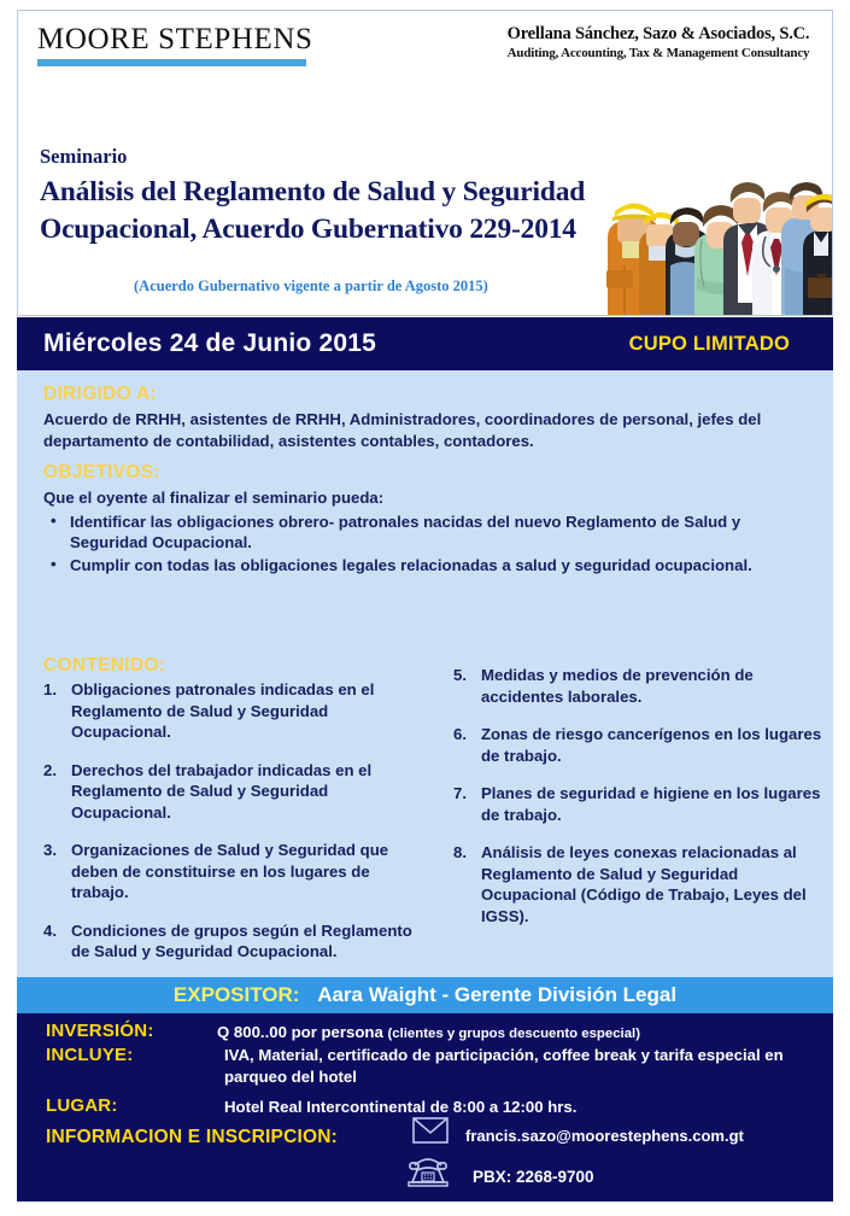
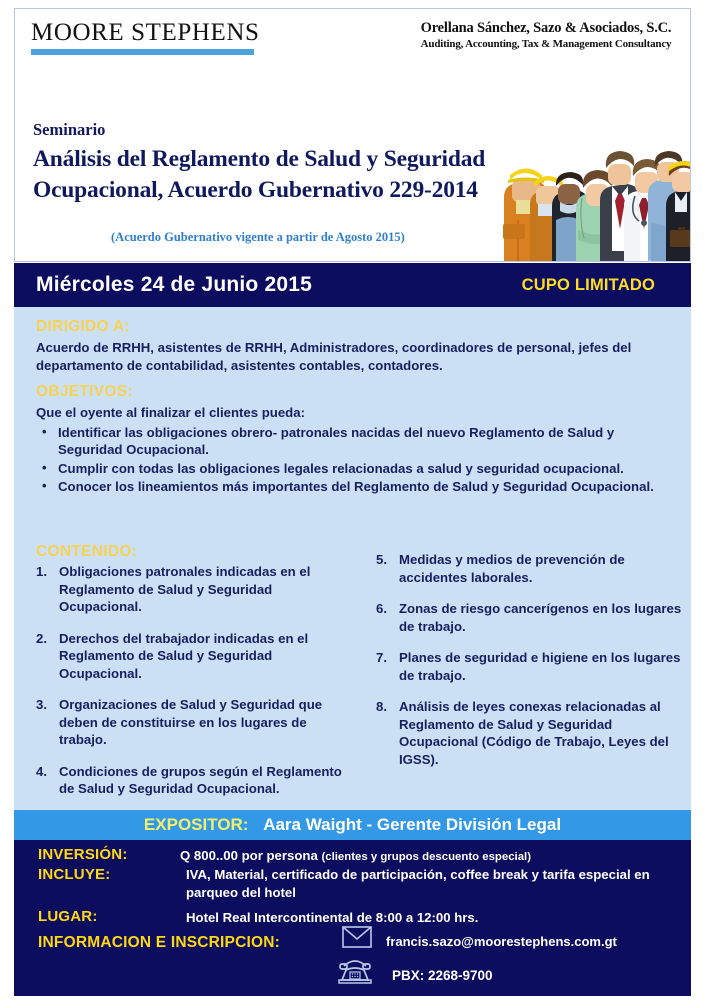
  MOORE STEPHENS
  Orellana Sánchez, Sazo & Asociados, S.C.
  Auditing, Accounting, Tax & Management Consultancy
  Seminario
  Análisis del Reglamento de Salud y Seguridad Ocupacional, Acuerdo Gubernativo 229-2014
  (Acuerdo Gubernativo vigente a partir de Agosto 2015)
  Miércoles 24 de Junio 2015
  CUPO LIMITADO
  DIRIGIDO A:
  Acuerdo de RRHH, asistentes de RRHH, Administradores, coordinadores de personal, jefes del departamento de contabilidad, asistentes contables, contadores.
  OBJETIVOS:
- Que el oyente al finalizar el seminario pueda:
+ Que el oyente al finalizar el clientes pueda:
  Identificar las obligaciones obrero- patronales nacidas del nuevo Reglamento de Salud y Seguridad Ocupacional.
  Cumplir con todas las obligaciones legales relacionadas a salud y seguridad ocupacional.
+ Conocer los lineamientos más importantes del Reglamento de Salud y Seguridad Ocupacional.
  CONTENIDO:
  1.
  Obligaciones patronales indicadas en el Reglamento de Salud y Seguridad Ocupacional.
  2.
  Derechos del trabajador indicadas en el Reglamento de Salud y Seguridad Ocupacional.
  3.
  Organizaciones de Salud y Seguridad que deben de constituirse en los lugares de trabajo.
  4.
  Condiciones de grupos según el Reglamento de Salud y Seguridad Ocupacional.
  5.
  Medidas y medios de prevención de accidentes laborales.
  6.
  Zonas de riesgo cancerígenos en los lugares de trabajo.
  7.
  Planes de seguridad e higiene en los lugares de trabajo.
  8.
  Análisis de leyes conexas relacionadas al Reglamento de Salud y Seguridad Ocupacional (Código de Trabajo, Leyes del IGSS).
  EXPOSITOR: Aara Waight - Gerente División Legal
  INVERSIÓN:
  Q 800..00 por persona (clientes y grupos descuento especial)
  INCLUYE:
  IVA, Material, certificado de participación, coffee break y tarifa especial en parqueo del hotel
  LUGAR:
  Hotel Real Intercontinental de 8:00 a 12:00 hrs.
  INFORMACION E INSCRIPCION:
  francis.sazo@moorestephens.com.gt
  PBX: 2268-9700
